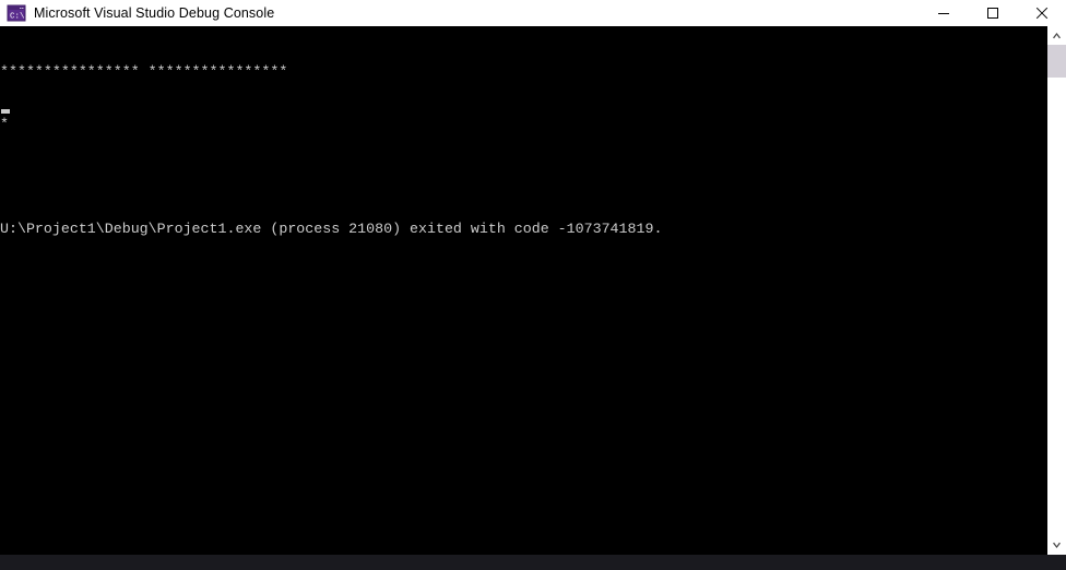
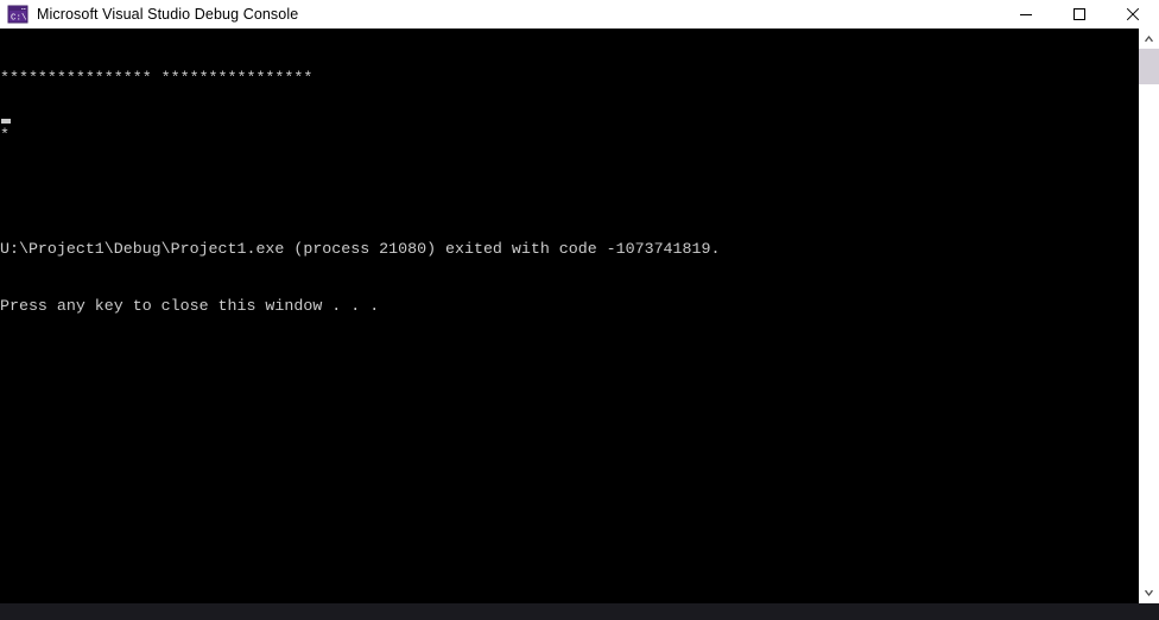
  C:\
  Microsoft Visual Studio Debug Console
  **************** ****************
  *
  U:\Project1\Debug\Project1.exe (process 21080) exited with code -1073741819.
+ Press any key to close this window . . .
